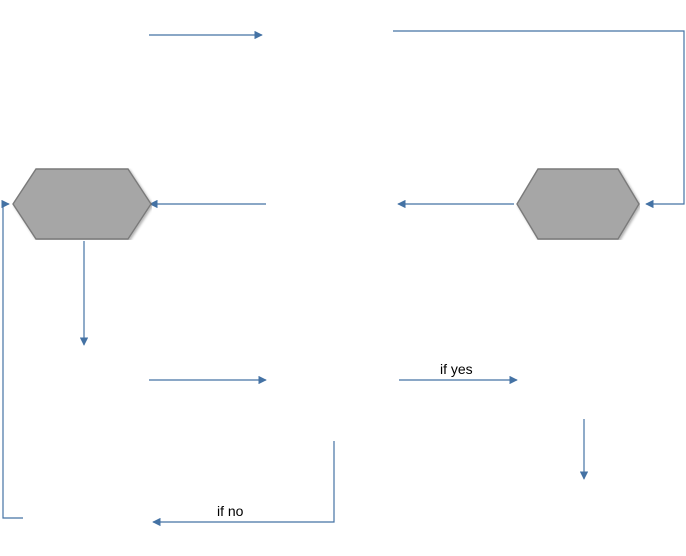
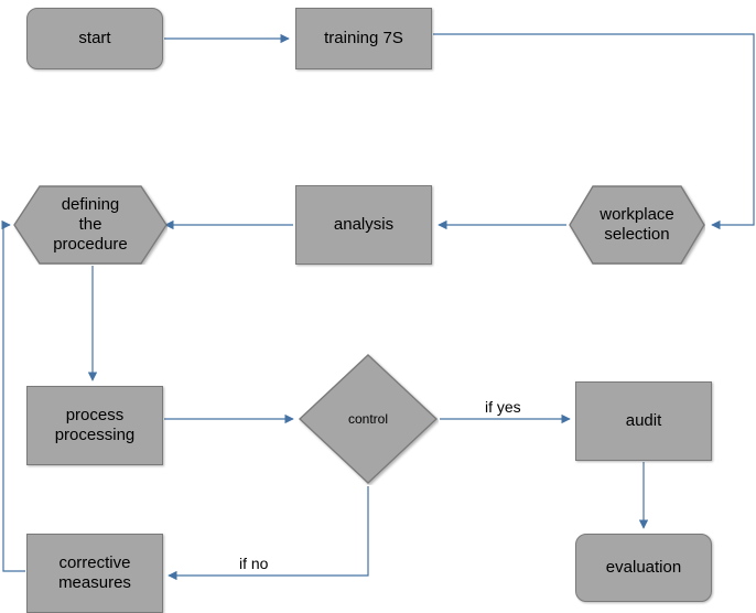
+ start
+ training 7S
+ workplace
+ selection
+ analysis
+ defining
+ the
+ procedure
+ process
+ processing
+ control
+ audit
+ corrective
+ measures
+ evaluation
  if yes
  if no
